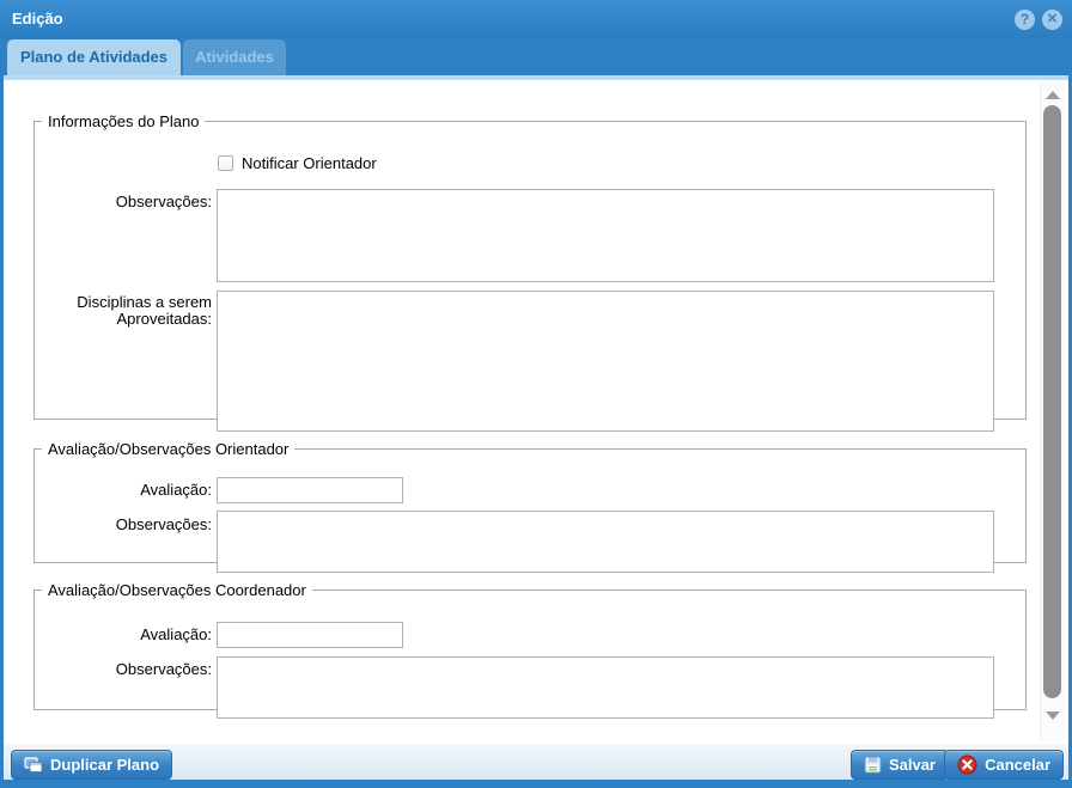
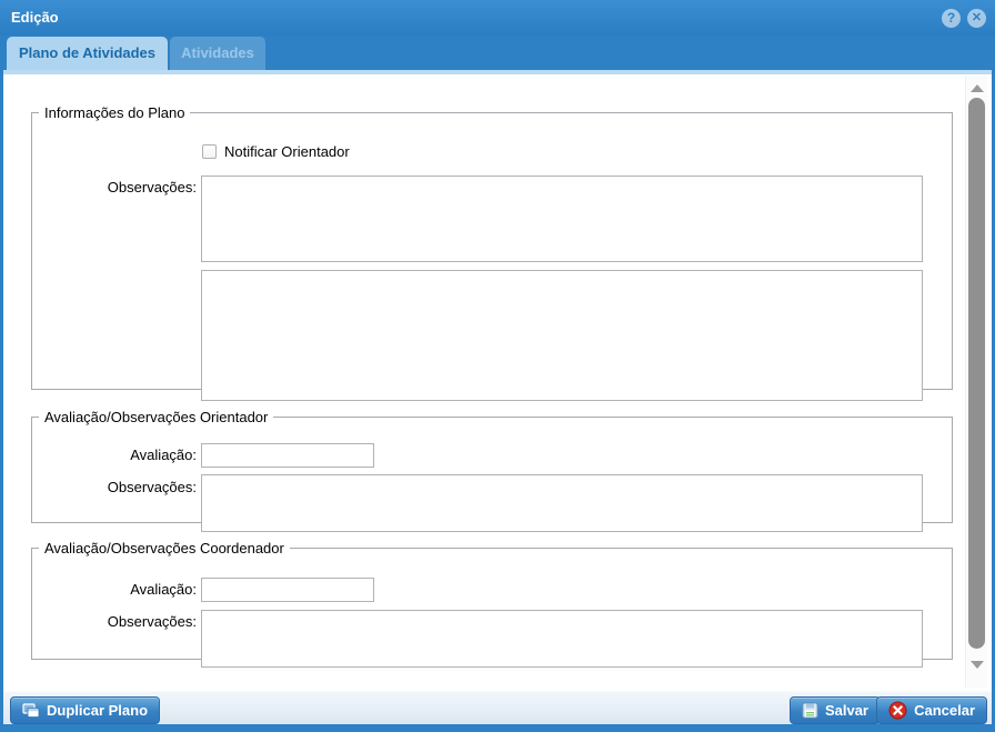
  Edição
  ?
  ✕
  Plano de Atividades
  Atividades
  Informações do Plano
  Notificar Orientador
  Observações:
- Disciplinas a serem Aproveitadas:
  Avaliação/Observações Orientador
  Avaliação:
  Observações:
  Avaliação/Observações Coordenador
  Avaliação:
  Observações:
  Duplicar Plano
  Salvar
  Cancelar
